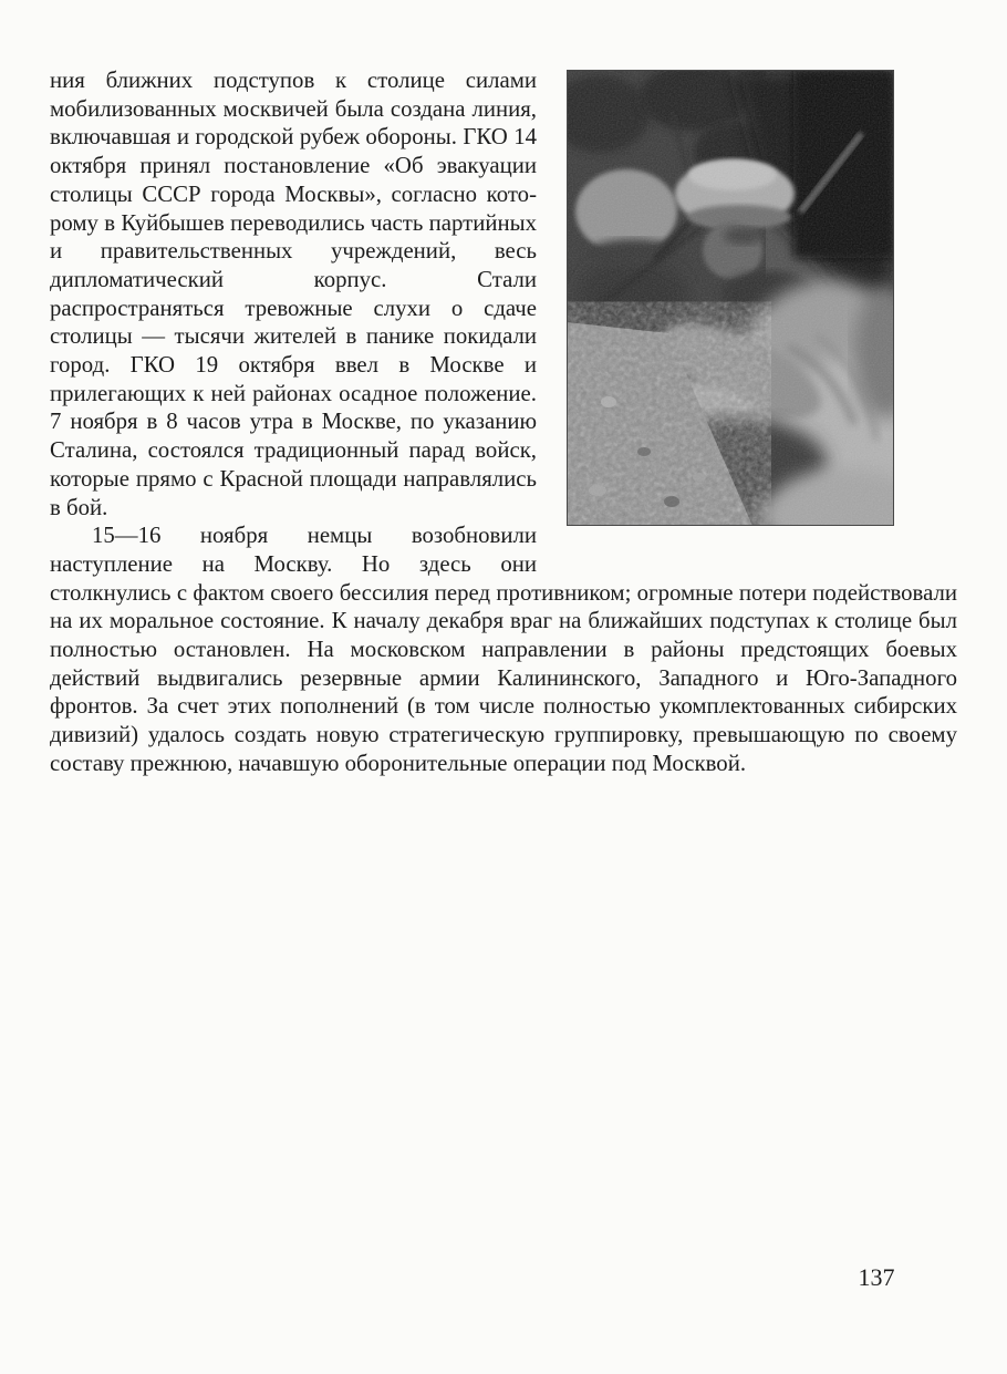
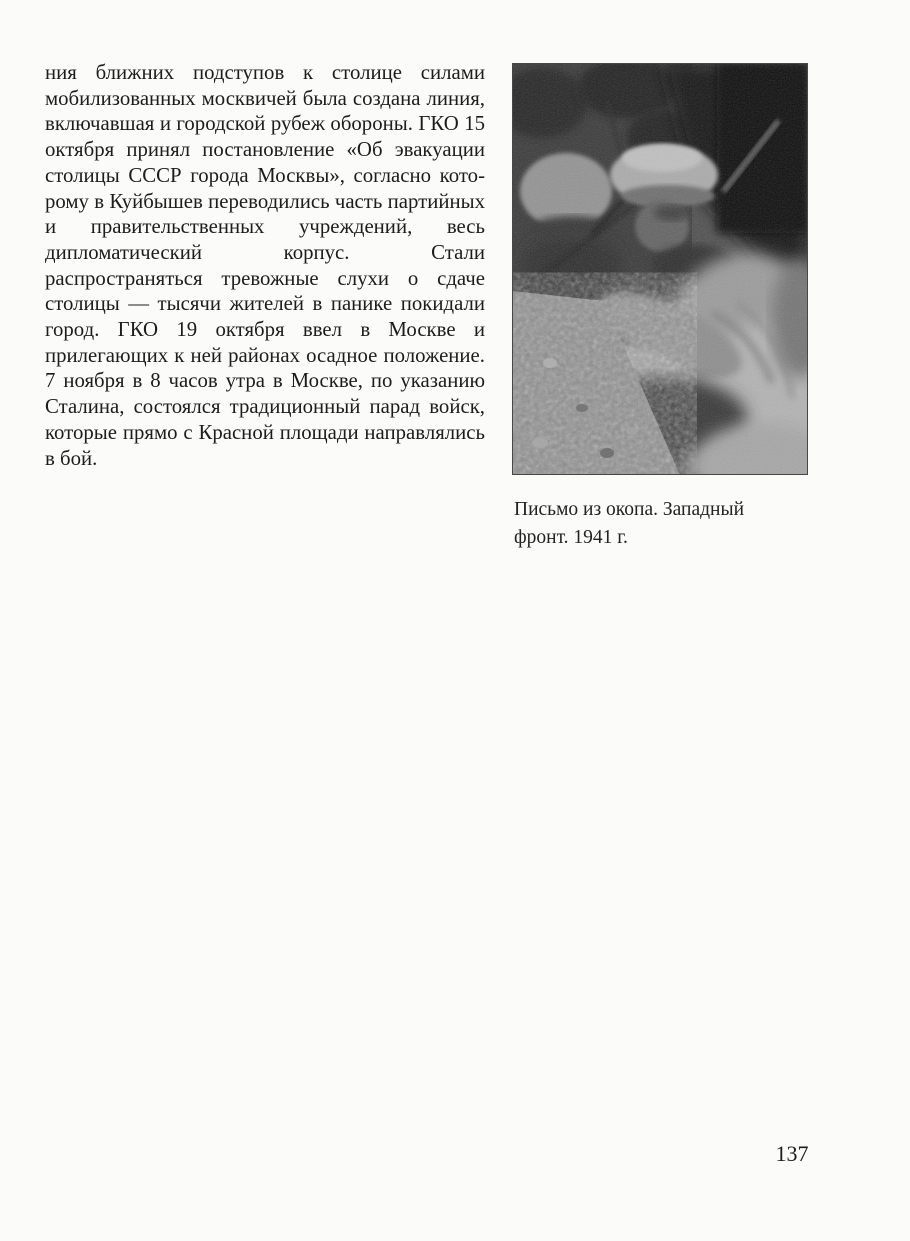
+ Письмо из окопа. Западный фронт. 1941 г.
- ния ближних подступов к столице сила­ми мобилизованных москвичей была со­здана линия, включавшая и городской рубеж обороны. ГКО 14 октября принял постановление «Об эвакуации столицы СССР города Москвы», согласно кото­рому в Куйбышев переводились часть партийных и правительственных учреж­дений, весь дипломатический корпус. Стали распространяться тревожные слу­хи о сдаче столицы — тысячи жителей в панике покидали город. ГКО 19 октяб­ря ввел в Москве и прилегающих к ней районах осадное положение. 7 ноября в 8 часов утра в Москве, по указанию Ста­лина, состоялся традиционный парад войск, которые прямо с Красной площа­ди направлялись в бой.
+ ния ближних подступов к столице сила­ми мобилизованных москвичей была со­здана линия, включавшая и городской рубеж обороны. ГКО 15 октября принял постановление «Об эвакуации столицы СССР города Москвы», согласно кото­рому в Куйбышев переводились часть партийных и правительственных учреж­дений, весь дипломатический корпус. Стали распространяться тревожные слу­хи о сдаче столицы — тысячи жителей в панике покидали город. ГКО 19 октяб­ря ввел в Москве и прилегающих к ней районах осадное положение. 7 ноября в 8 часов утра в Москве, по указанию Ста­лина, состоялся традиционный парад войск, которые прямо с Красной площа­ди направлялись в бой.
- 15—16 ноября немцы возобновили наступление на Москву. Но здесь они столкнулись с фактом своего бессилия перед противником; огромные потери подействовали на их моральное состояние. К началу декабря враг на ближайших подступах к столице был полностью остановлен. На московском направлении в районы предстоящих боевых действий выдвигались резервные армии Калининского, Западного и Юго-За­падного фронтов. За счет этих пополнений (в том числе полностью укомплектованных сибирских дивизий) удалось создать новую страте­гическую группировку, превышающую по своему составу прежнюю, начавшую оборонительные операции под Москвой.
  137
